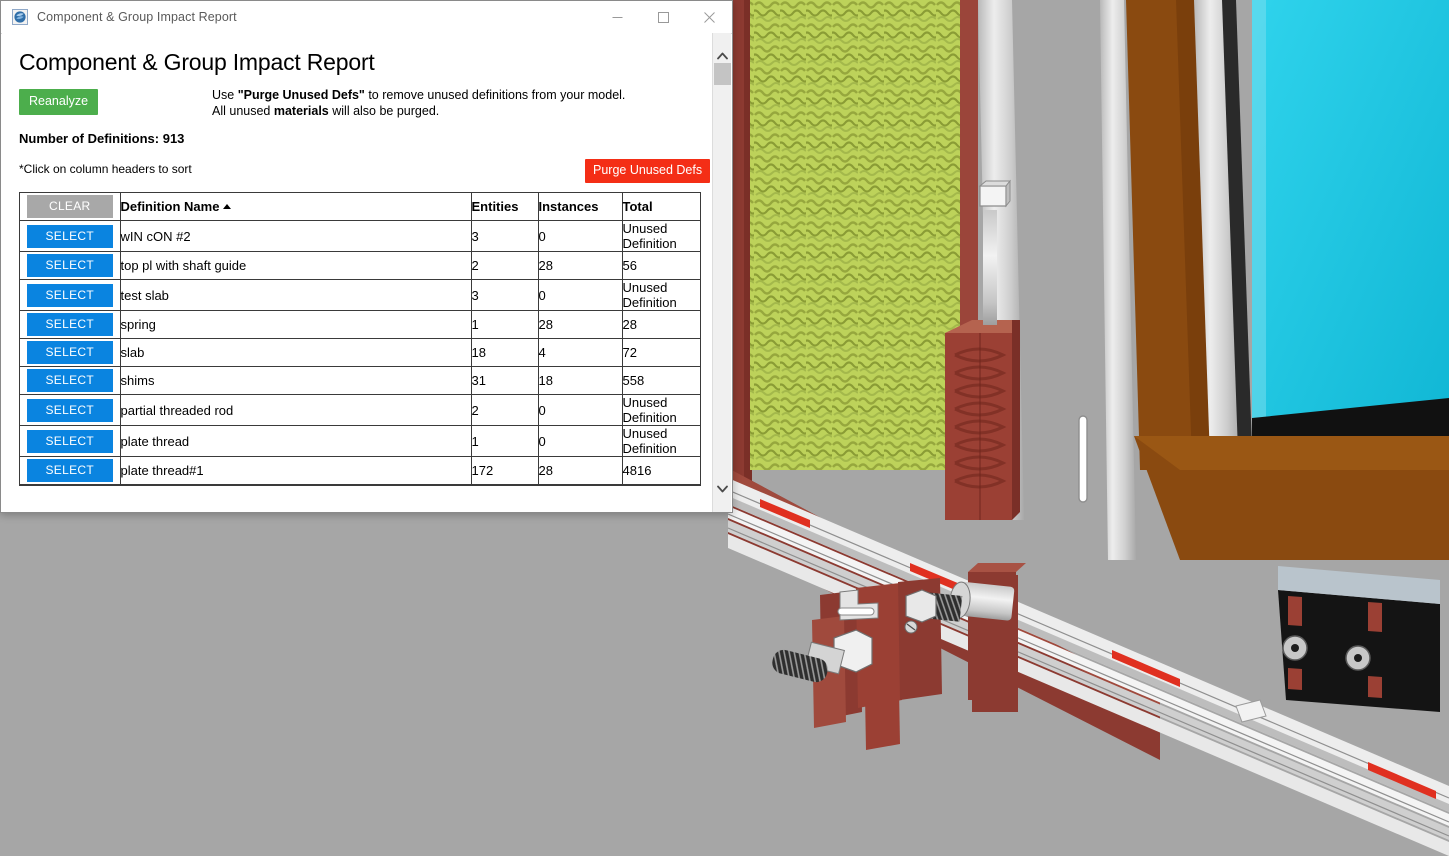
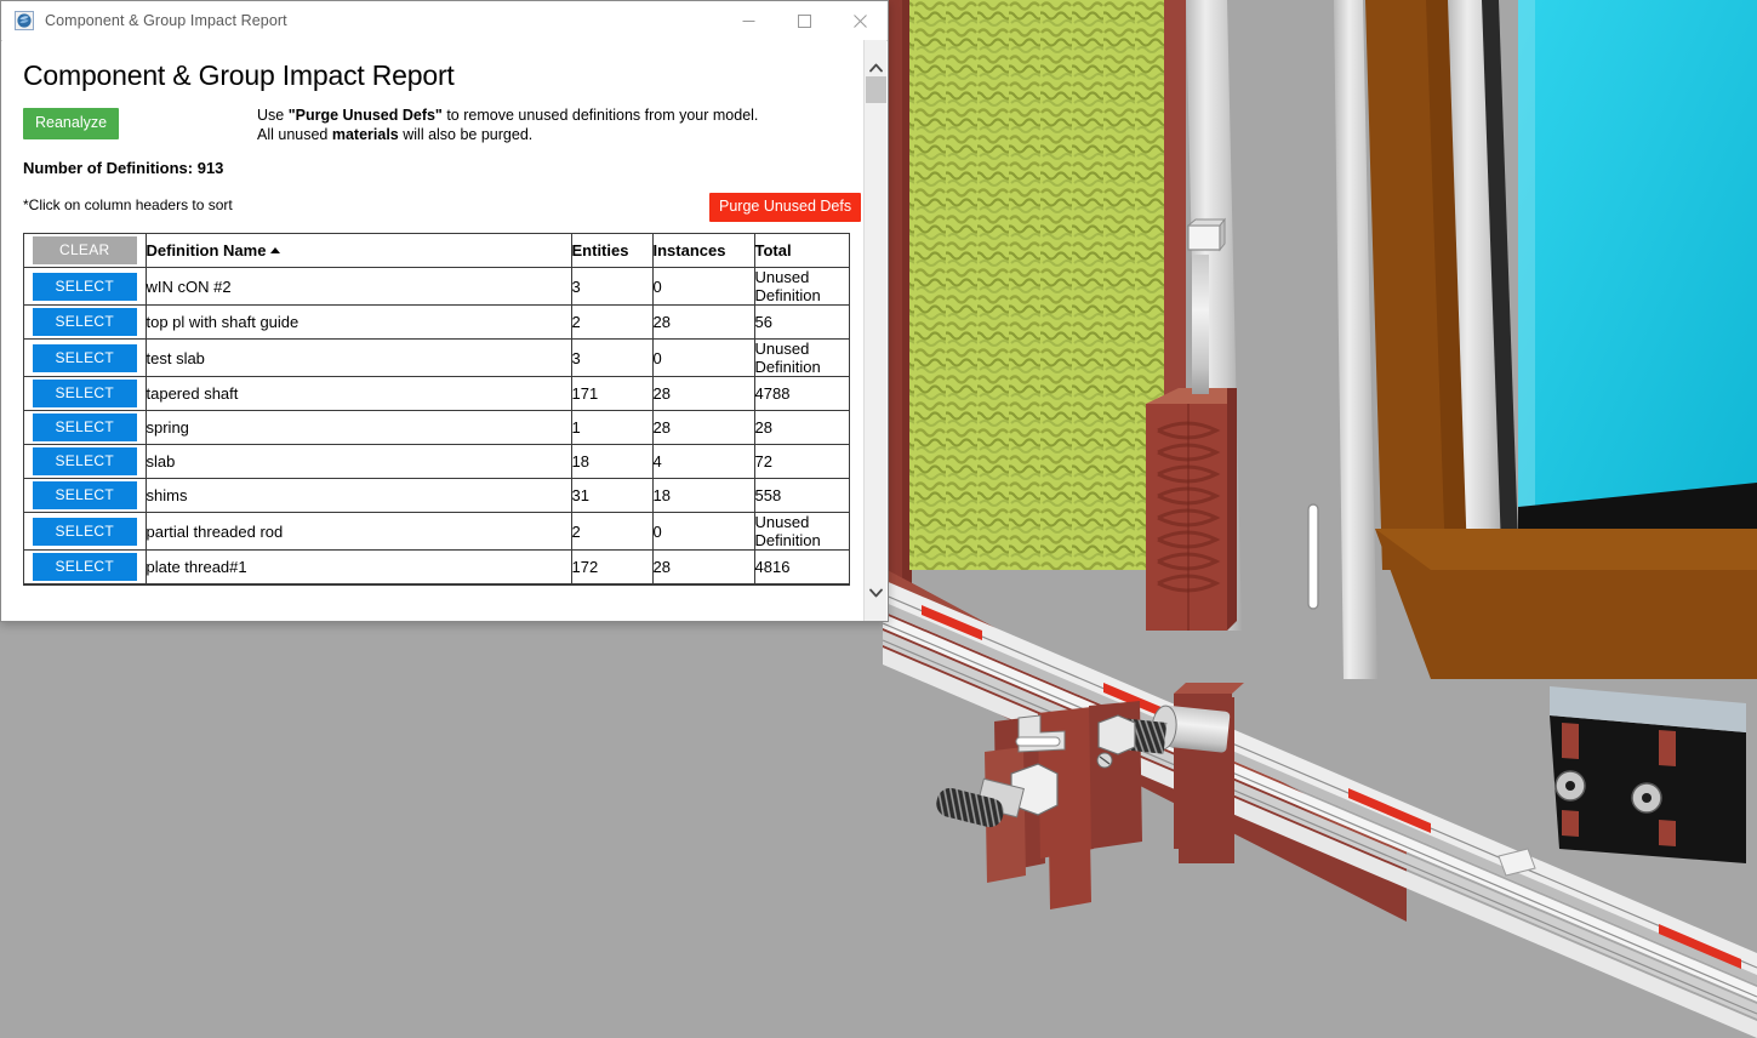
  Component & Group Impact Report
  Component & Group Impact Report
  Reanalyze
  Use "Purge Unused Defs" to remove unused definitions from your model.
  All unused materials will also be purged.
  Number of Definitions: 913
  *Click on column headers to sort
  Purge Unused Defs
  CLEAR	Definition Name	Entities	Instances	Total
  SELECT	wIN cON #2	3	0	Unused Definition
  SELECT	top pl with shaft guide	2	28	56
  SELECT	test slab	3	0	Unused Definition
+ SELECT	tapered shaft	171	28	4788
  SELECT	spring	1	28	28
  SELECT	slab	18	4	72
  SELECT	shims	31	18	558
  SELECT	partial threaded rod	2	0	Unused Definition
- SELECT	plate thread	1	0	Unused Definition
  SELECT	plate thread#1	172	28	4816
